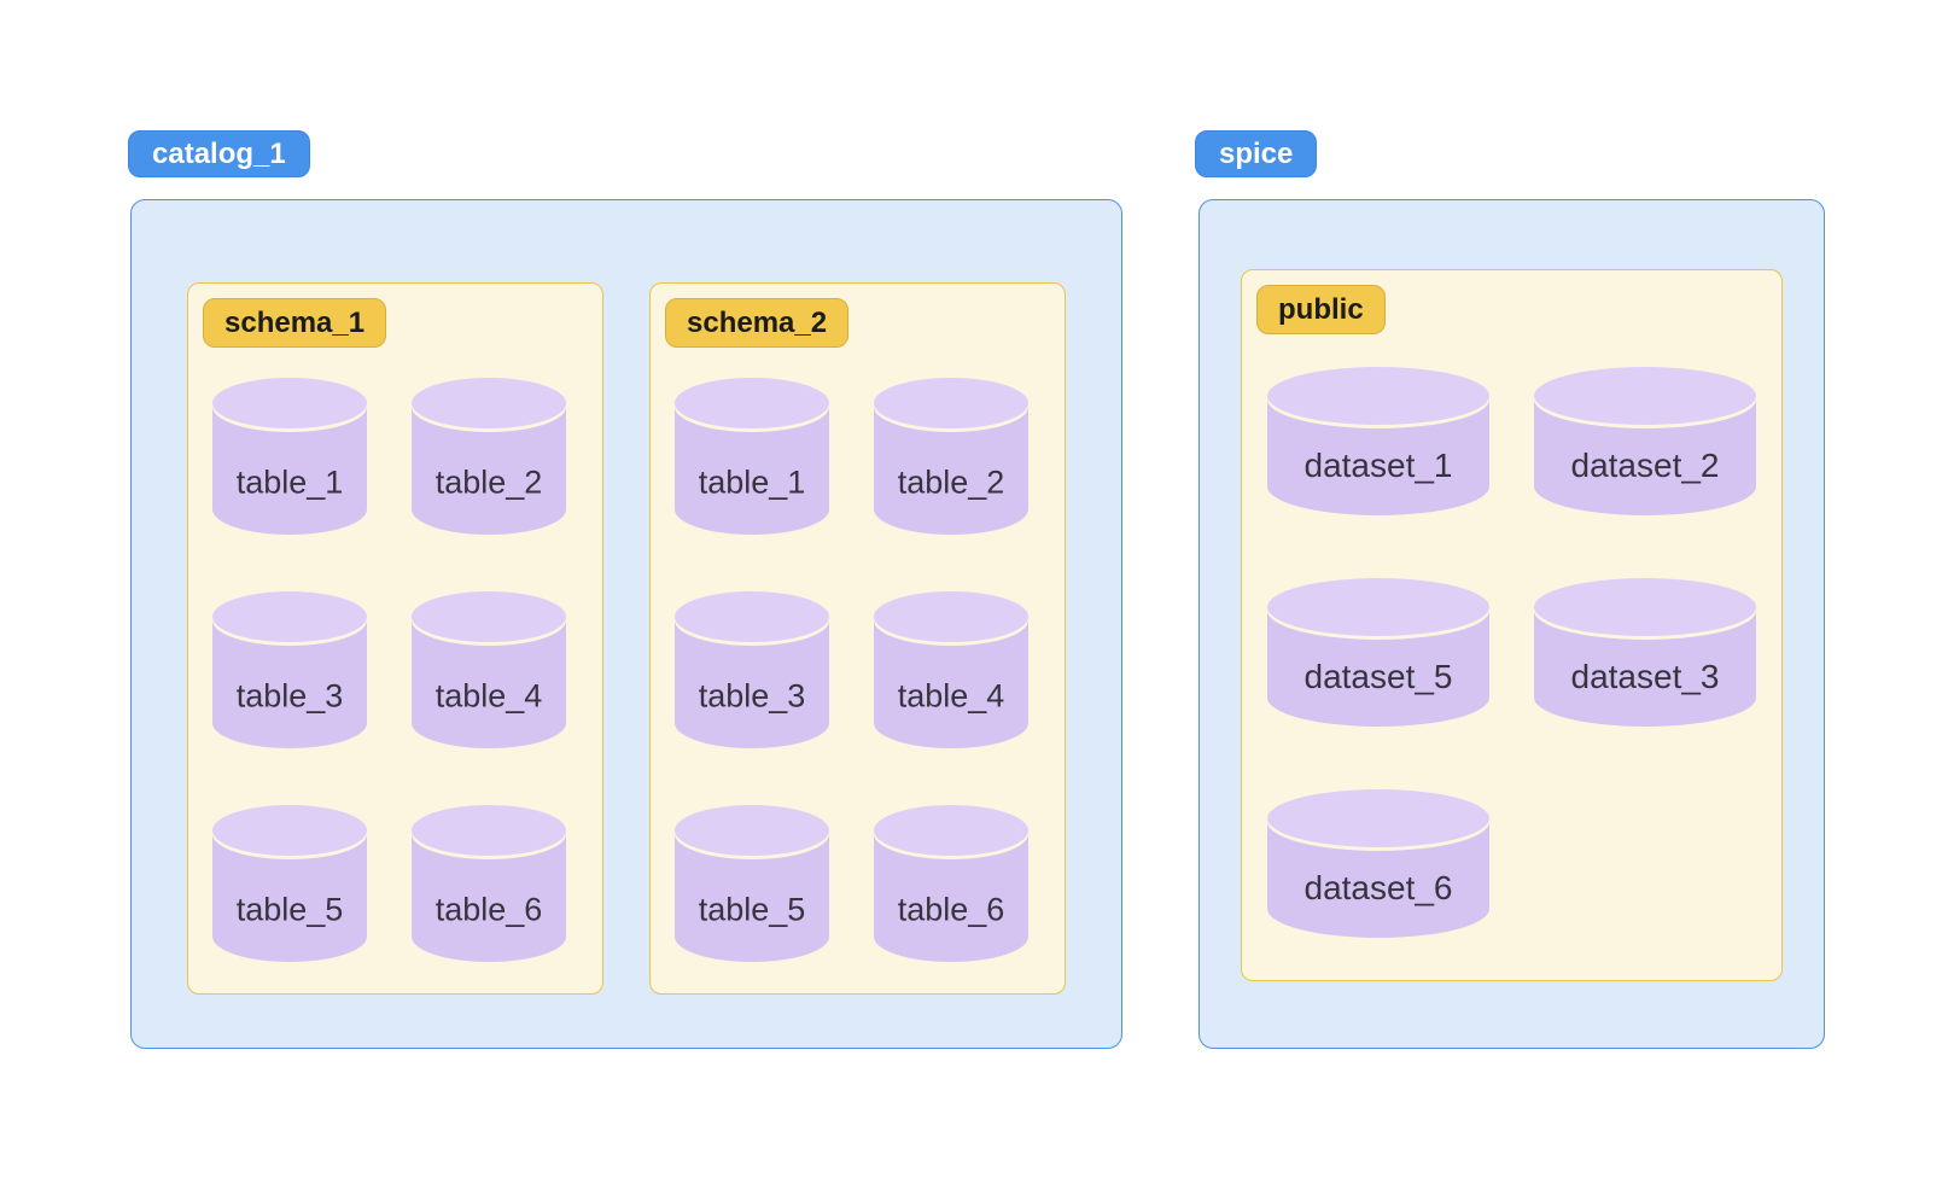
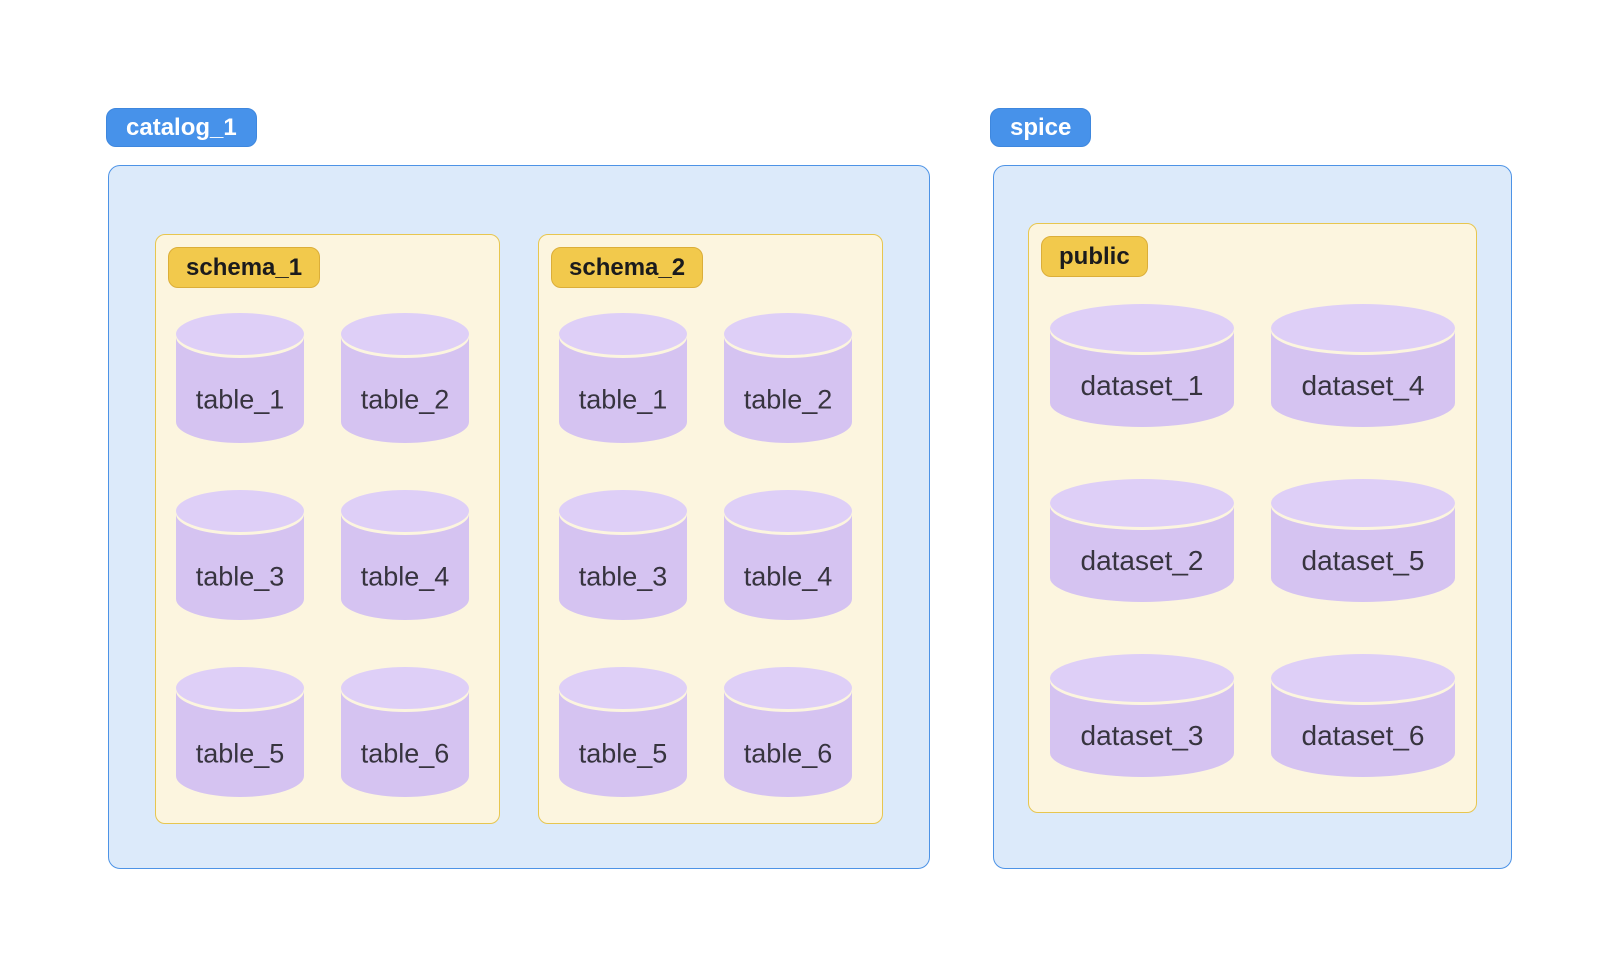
  catalog_1
  schema_1
  table_1
  table_2
  table_3
  table_4
  table_5
  table_6
  schema_2
  table_1
  table_2
  table_3
  table_4
  table_5
  table_6
  spice
  public
  dataset_1
+ dataset_4
  dataset_2
  dataset_5
  dataset_3
  dataset_6
